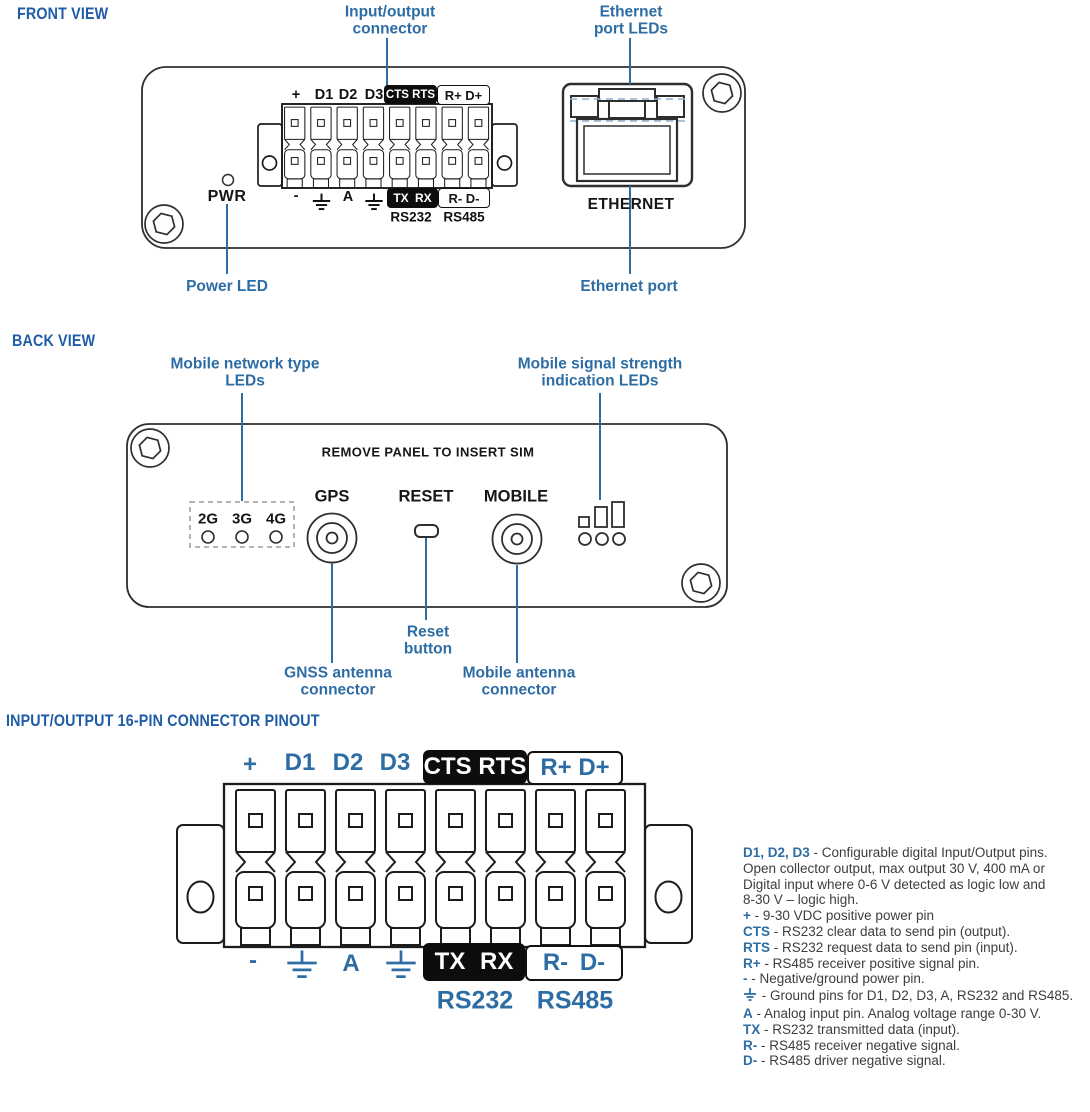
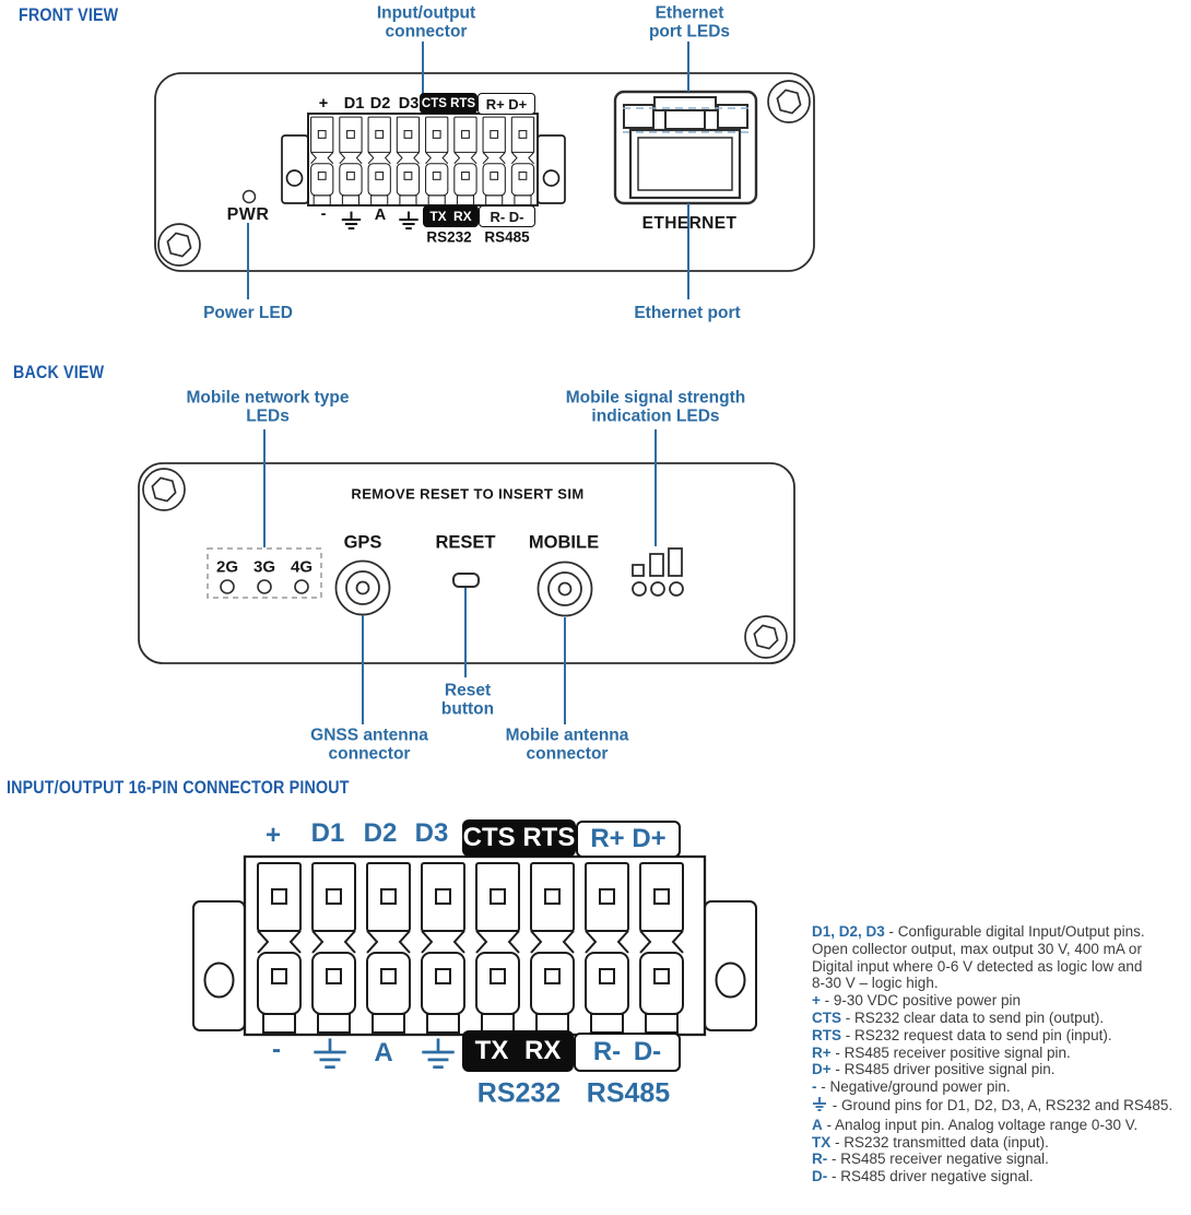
  FRONT VIEW
  Input/output
  connector
  Ethernet
  port LEDs
  Power LED
  Ethernet port
  PWR
  ETHERNET
  +
  D1
  D2
  D3
  CTS RTS
  R+ D+
  -
  A
  TX RX
  R- D-
  RS232
  RS485
  BACK VIEW
  Mobile network type
  LEDs
  Mobile signal strength
  indication LEDs
  Reset
  button
  GNSS antenna
  connector
  Mobile antenna
  connector
- REMOVE PANEL TO INSERT SIM
+ REMOVE RESET TO INSERT SIM
  2G
  3G
  4G
  GPS
  RESET
  MOBILE
  INPUT/OUTPUT 16-PIN CONNECTOR PINOUT
  +
  D1
  D2
  D3
  CTS RTS
  R+ D+
  -
  A
  TX RX
  R- D-
  RS232
  RS485
  D1, D2, D3 - Configurable digital Input/Output pins.
  Open collector output, max output 30 V, 400 mA or
  Digital input where 0-6 V detected as logic low and
  8-30 V – logic high.
  + - 9-30 VDC positive power pin
  CTS - RS232 clear data to send pin (output).
  RTS - RS232 request data to send pin (input).
  R+ - RS485 receiver positive signal pin.
+ D+ - RS485 driver positive signal pin.
  - - Negative/ground power pin.
  - Ground pins for D1, D2, D3, A, RS232 and RS485.
  A - Analog input pin. Analog voltage range 0-30 V.
  TX - RS232 transmitted data (input).
  R- - RS485 receiver negative signal.
  D- - RS485 driver negative signal.
